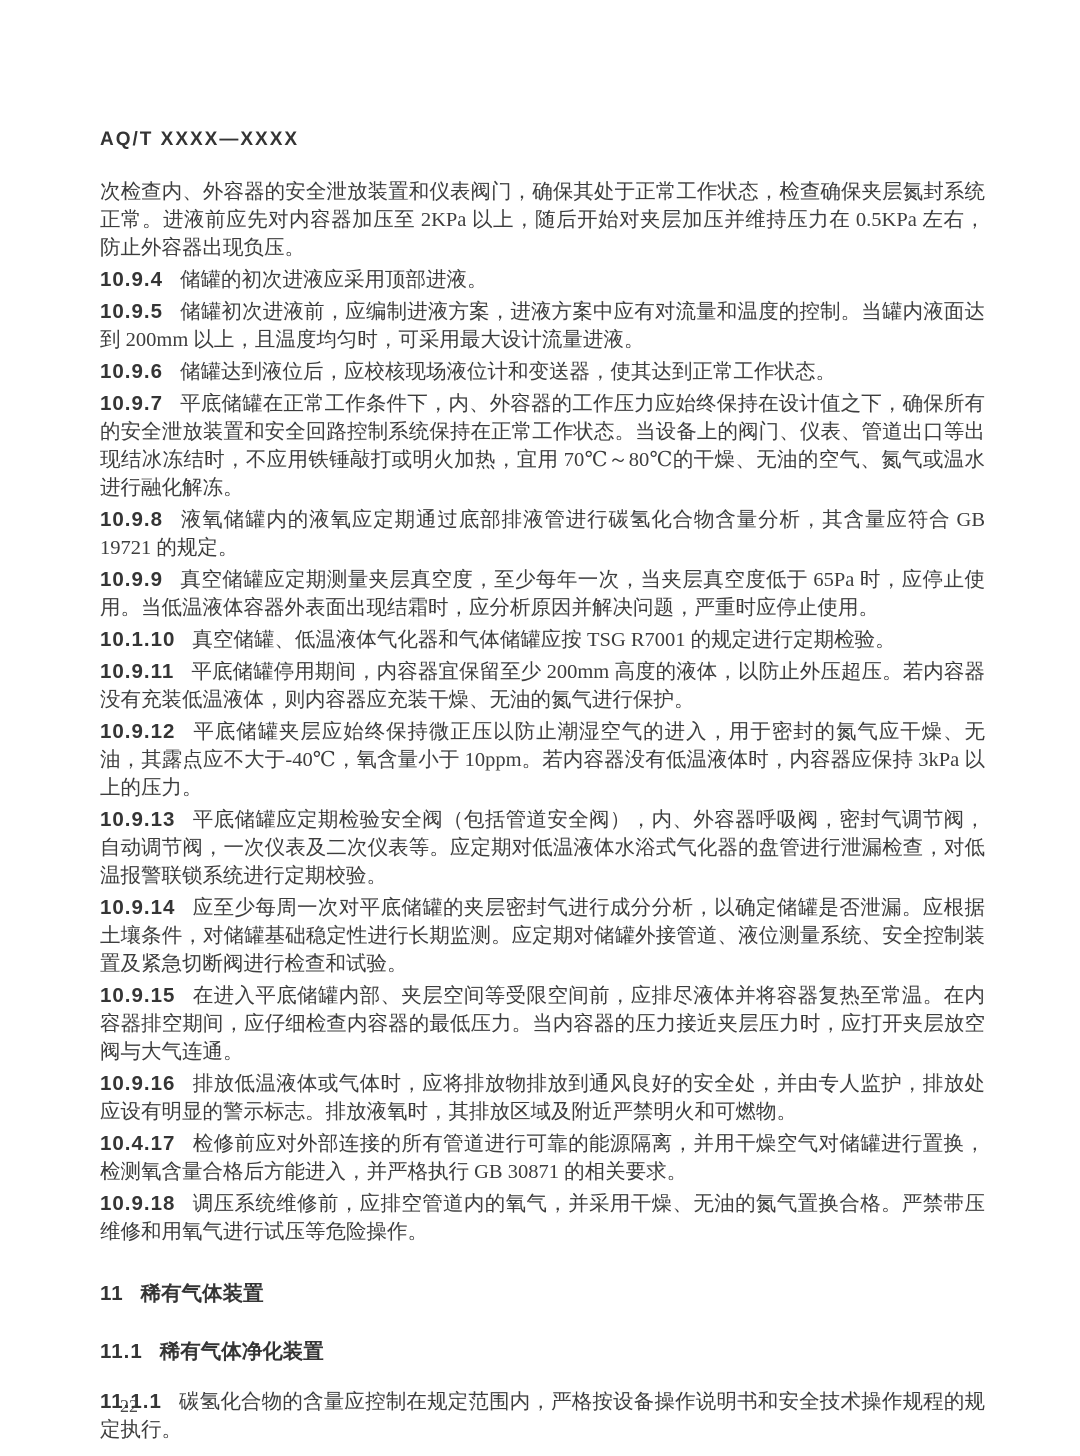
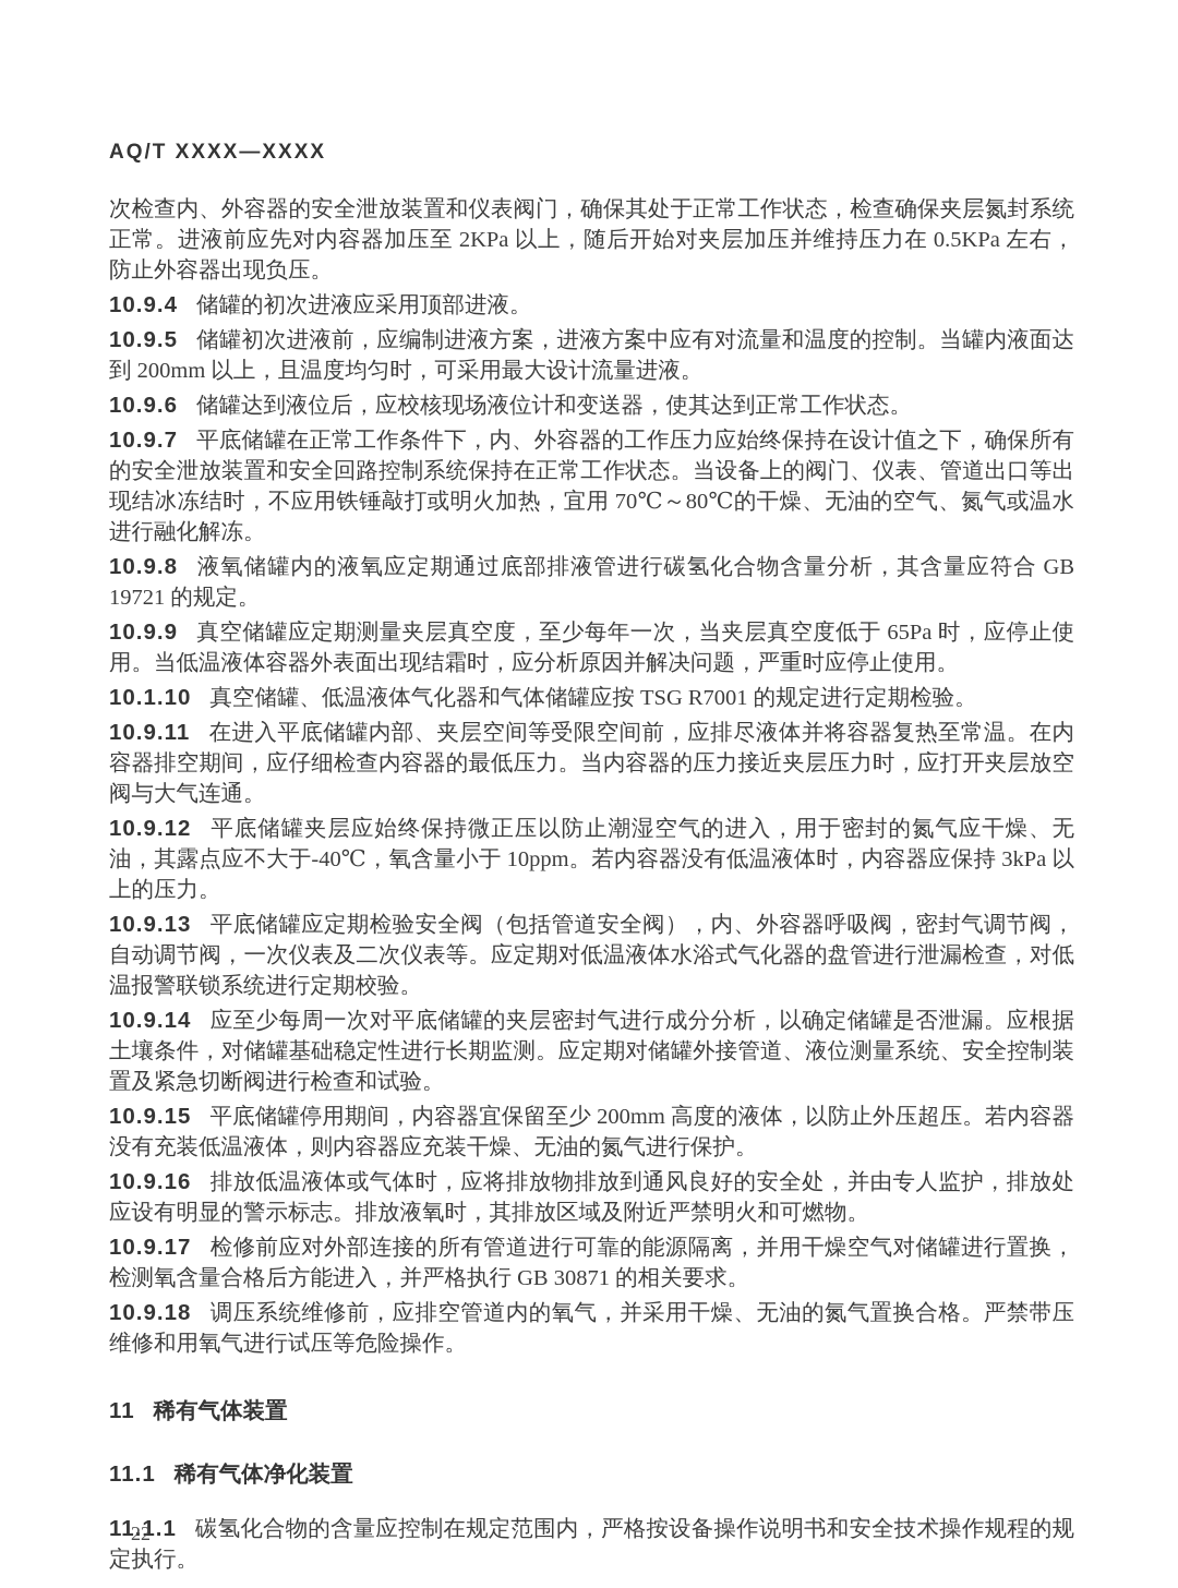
  AQ/T XXXX—XXXX
  次检查内、外容器的安全泄放装置和仪表阀门，确保其处于正常工作状态，检查确保夹层氮封系统正常。进液前应先对内容器加压至 2KPa 以上，随后开始对夹层加压并维持压力在 0.5KPa 左右，防止外容器出现负压。
  10.9.4 储罐的初次进液应采用顶部进液。
  10.9.5 储罐初次进液前，应编制进液方案，进液方案中应有对流量和温度的控制。当罐内液面达到 200mm 以上，且温度均匀时，可采用最大设计流量进液。
  10.9.6 储罐达到液位后，应校核现场液位计和变送器，使其达到正常工作状态。
  10.9.7 平底储罐在正常工作条件下，内、外容器的工作压力应始终保持在设计值之下，确保所有的安全泄放装置和安全回路控制系统保持在正常工作状态。当设备上的阀门、仪表、管道出口等出现结冰冻结时，不应用铁锤敲打或明火加热，宜用 70℃～80℃的干燥、无油的空气、氮气或温水进行融化解冻。
  10.9.8 液氧储罐内的液氧应定期通过底部排液管进行碳氢化合物含量分析，其含量应符合 GB 19721 的规定。
  10.9.9 真空储罐应定期测量夹层真空度，至少每年一次，当夹层真空度低于 65Pa 时，应停止使用。当低温液体容器外表面出现结霜时，应分析原因并解决问题，严重时应停止使用。
  10.1.10 真空储罐、低温液体气化器和气体储罐应按 TSG R7001 的规定进行定期检验。
- 10.9.11 平底储罐停用期间，内容器宜保留至少 200mm 高度的液体，以防止外压超压。若内容器没有充装低温液体，则内容器应充装干燥、无油的氮气进行保护。
+ 10.9.11 在进入平底储罐内部、夹层空间等受限空间前，应排尽液体并将容器复热至常温。在内容器排空期间，应仔细检查内容器的最低压力。当内容器的压力接近夹层压力时，应打开夹层放空阀与大气连通。
  10.9.12 平底储罐夹层应始终保持微正压以防止潮湿空气的进入，用于密封的氮气应干燥、无油，其露点应不大于-40℃，氧含量小于 10ppm。若内容器没有低温液体时，内容器应保持 3kPa 以上的压力。
  10.9.13 平底储罐应定期检验安全阀（包括管道安全阀），内、外容器呼吸阀，密封气调节阀，自动调节阀，一次仪表及二次仪表等。应定期对低温液体水浴式气化器的盘管进行泄漏检查，对低温报警联锁系统进行定期校验。
  10.9.14 应至少每周一次对平底储罐的夹层密封气进行成分分析，以确定储罐是否泄漏。应根据土壤条件，对储罐基础稳定性进行长期监测。应定期对储罐外接管道、液位测量系统、安全控制装置及紧急切断阀进行检查和试验。
- 10.9.15 在进入平底储罐内部、夹层空间等受限空间前，应排尽液体并将容器复热至常温。在内容器排空期间，应仔细检查内容器的最低压力。当内容器的压力接近夹层压力时，应打开夹层放空阀与大气连通。
+ 10.9.15 平底储罐停用期间，内容器宜保留至少 200mm 高度的液体，以防止外压超压。若内容器没有充装低温液体，则内容器应充装干燥、无油的氮气进行保护。
  10.9.16 排放低温液体或气体时，应将排放物排放到通风良好的安全处，并由专人监护，排放处应设有明显的警示标志。排放液氧时，其排放区域及附近严禁明火和可燃物。
- 10.4.17 检修前应对外部连接的所有管道进行可靠的能源隔离，并用干燥空气对储罐进行置换，检测氧含量合格后方能进入，并严格执行 GB 30871 的相关要求。
+ 10.9.17 检修前应对外部连接的所有管道进行可靠的能源隔离，并用干燥空气对储罐进行置换，检测氧含量合格后方能进入，并严格执行 GB 30871 的相关要求。
  10.9.18 调压系统维修前，应排空管道内的氧气，并采用干燥、无油的氮气置换合格。严禁带压维修和用氧气进行试压等危险操作。
  11 稀有气体装置
  11.1 稀有气体净化装置
  11.1.1 碳氢化合物的含量应控制在规定范围内，严格按设备操作说明书和安全技术操作规程的规定执行。
  22
